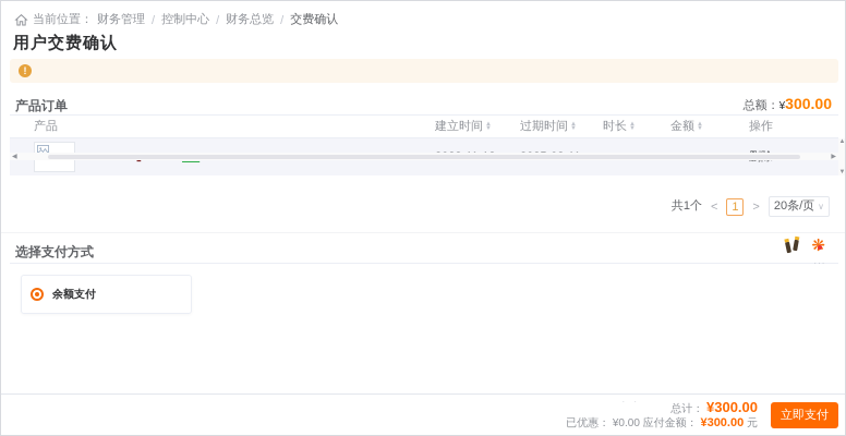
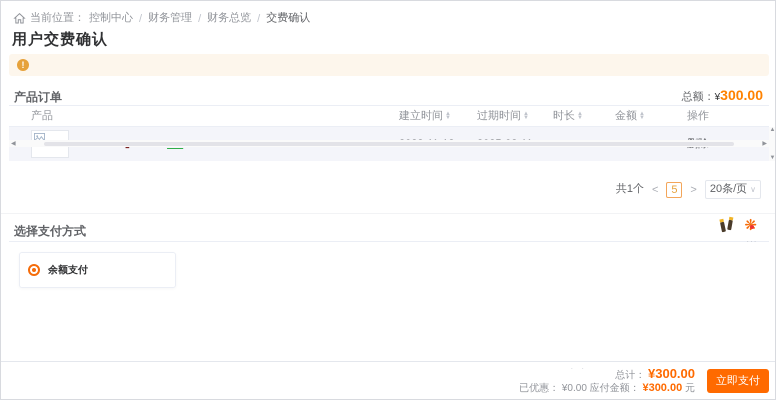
  当前位置：
- 财务管理
+ 控制中心
  /
- 控制中心
+ 财务管理
  /
  财务总览
  /
  交费确认
  用户交费确认
  !
  产品订单
  总额：¥300.00
  产品
  建立时间
  过期时间
  时长
  金额
  操作
  共1个
  <
- 1
+ 5
  >
  20条/页
  ∨
  选择支付方式
  ❋
  ···
  余额支付
  · ·
  总计： ¥300.00
  已优惠： ¥0.00 应付金额： ¥300.00 元
  立即支付
